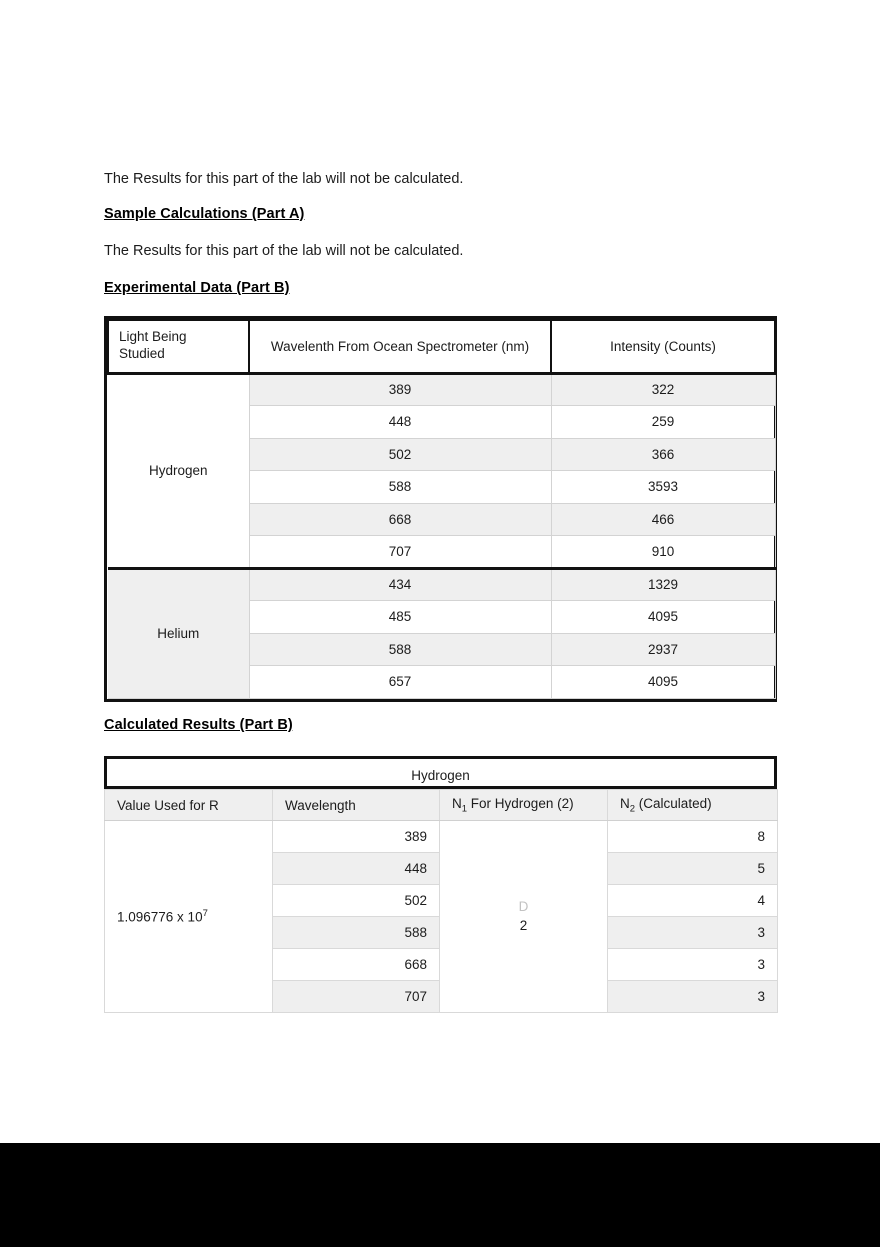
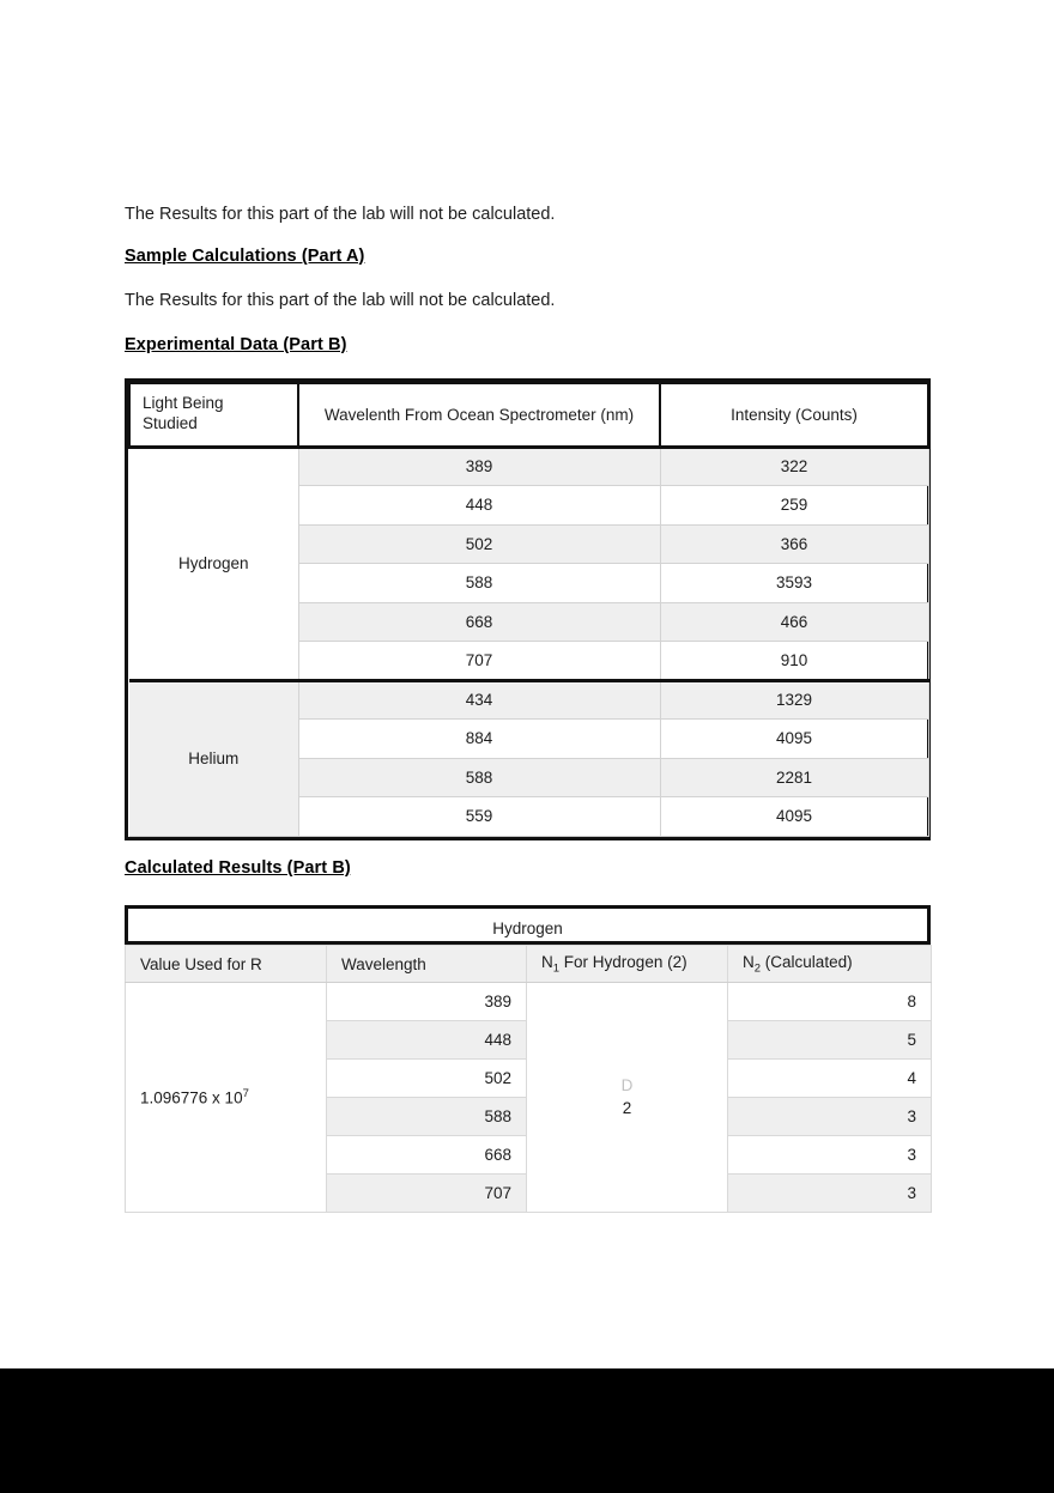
  The Results for this part of the lab will not be calculated.
  Sample Calculations (Part A)
  The Results for this part of the lab will not be calculated.
  Experimental Data (Part B)
  Light Being Studied	Wavelenth From Ocean Spectrometer (nm)	Intensity (Counts)
  Hydrogen	389	322
  448	259
  502	366
  588	3593
  668	466
  707	910
  Helium	434	1329
- 485	4095
+ 884	4095
- 588	2937
+ 588	2281
- 657	4095
+ 559	4095
  Calculated Results (Part B)
  Hydrogen
  Value Used for R	Wavelength	N1 For Hydrogen (2)	N2 (Calculated)
  1.096776 x 107	389	D 2	8
  448	5
  502	4
  588	3
  668	3
  707	3
